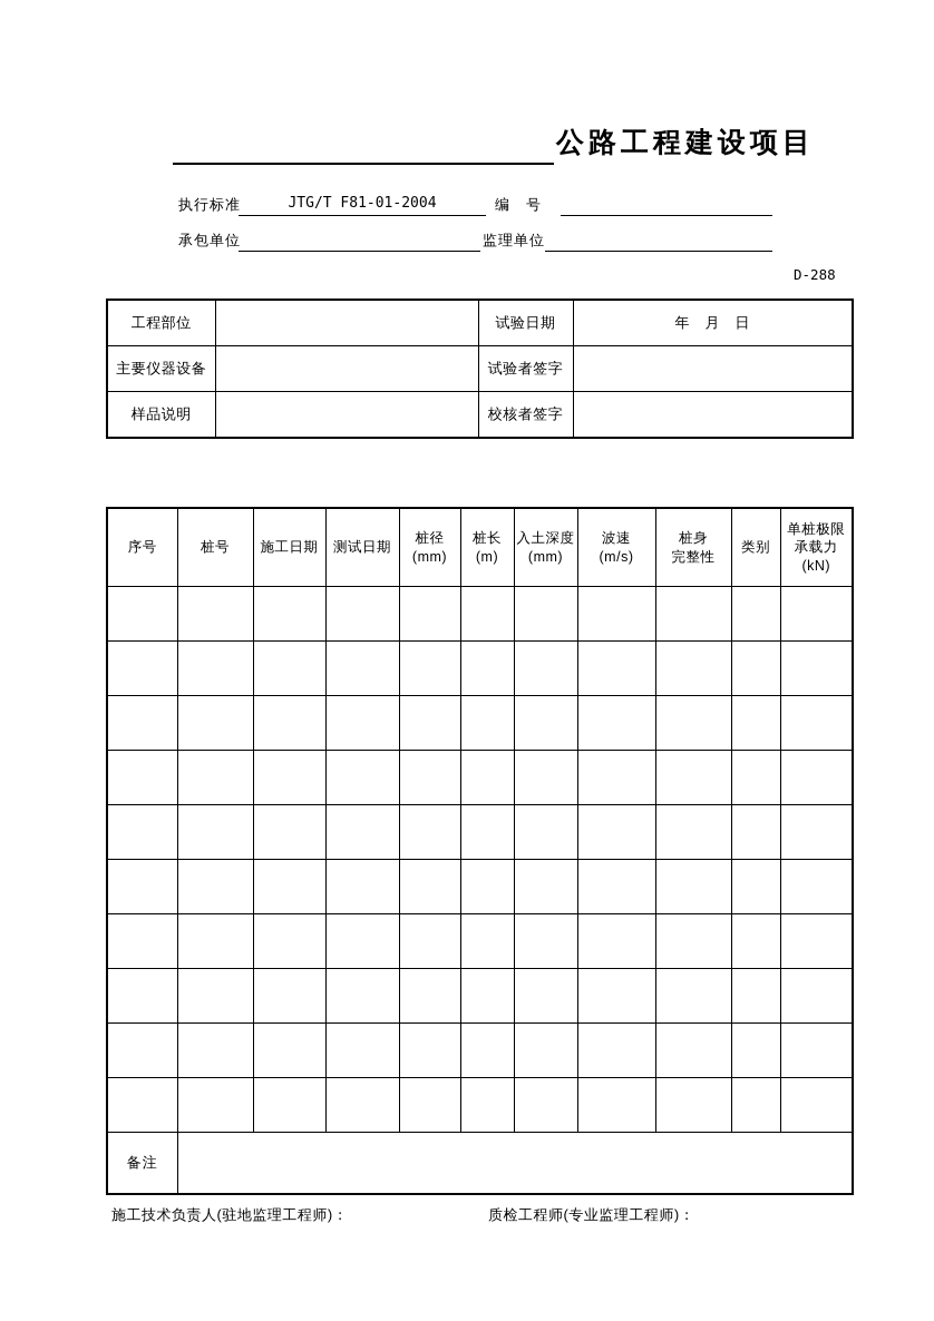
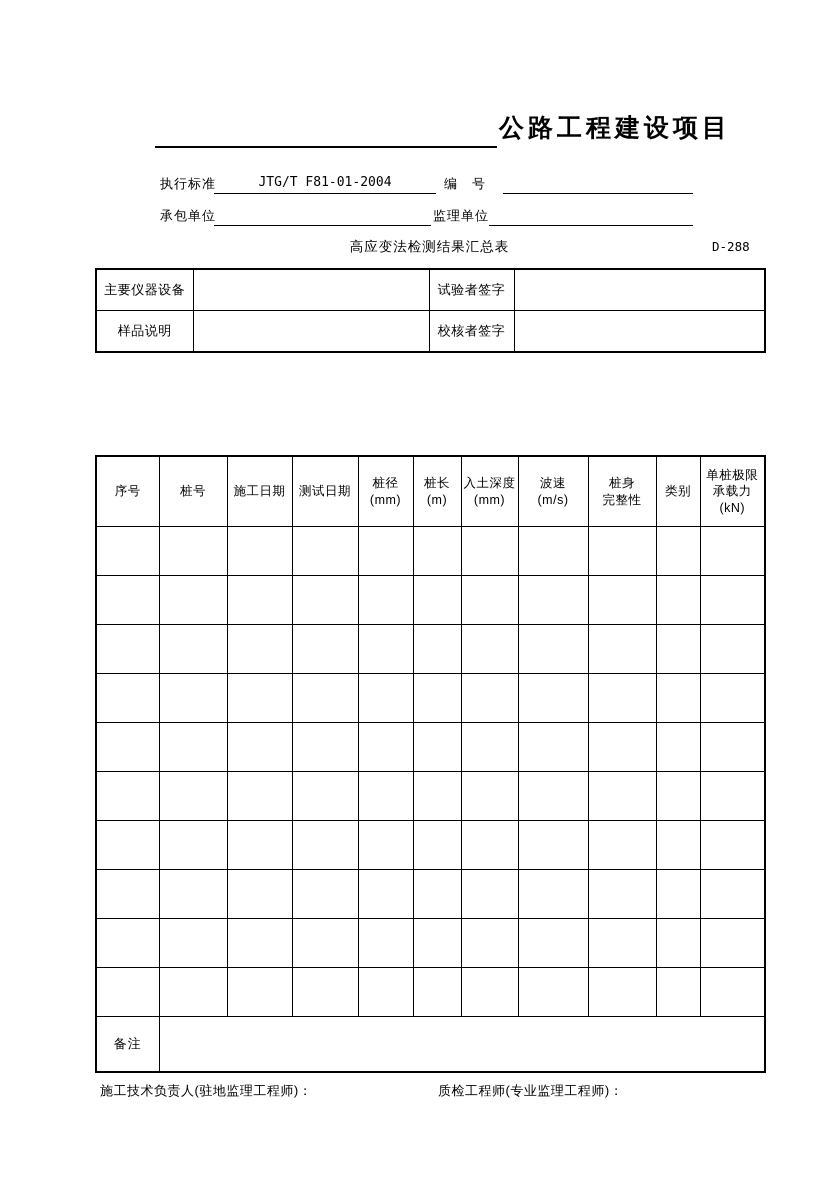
  公路工程建设项目
  执行标准
  JTG/T F81-01-2004
  编 号
  承包单位
  监理单位
+ 高应变法检测结果汇总表
  D-288
- 工程部位		试验日期	年 月 日
  主要仪器设备		试验者签字
  样品说明		校核者签字
  序号	桩号	施工日期	测试日期	桩径 (mm)	桩长 (m)	入土深度 (mm)	波速 (m/s)	桩身 完整性	类别	单桩极限 承载力 (kN)
  备注
  施工技术负责人(驻地监理工程师)：
  质检工程师(专业监理工程师)：
